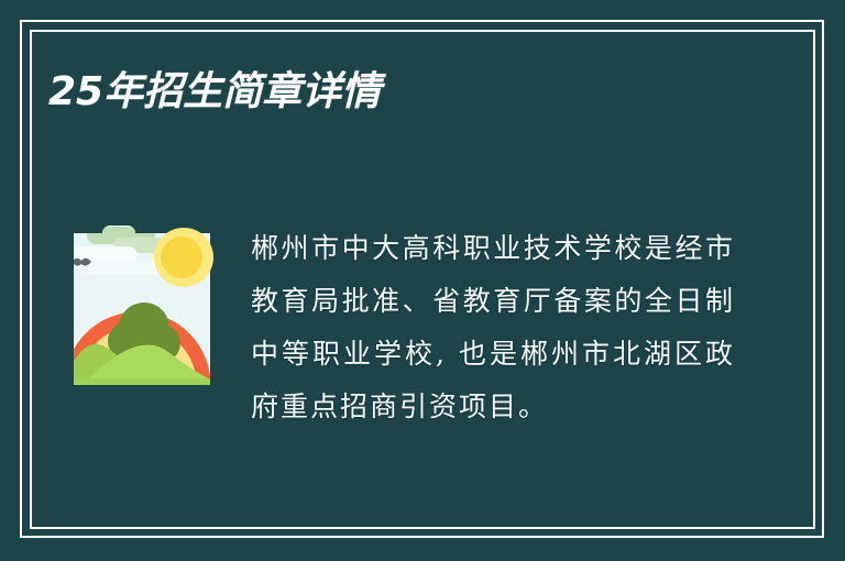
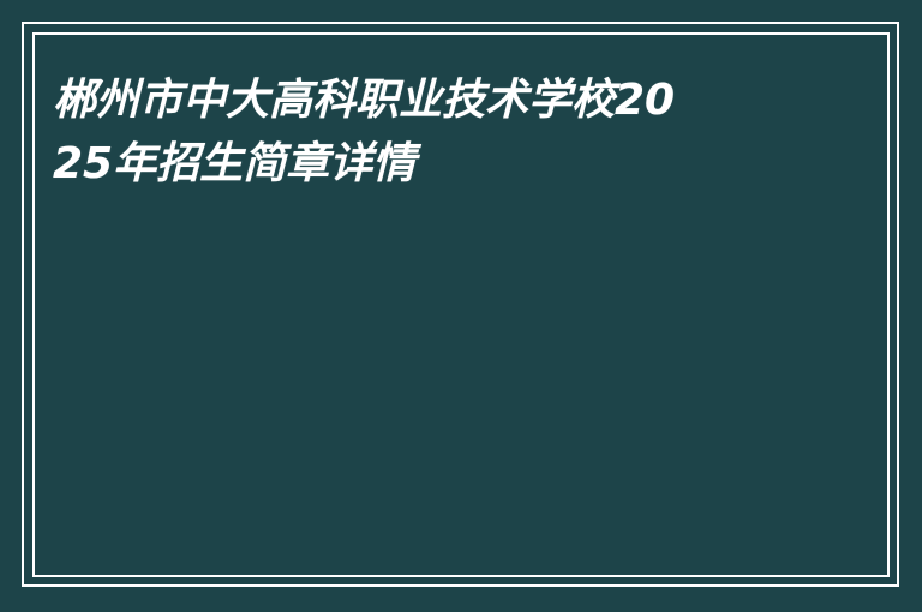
+ 郴州市中大高科职业技术学校20
  25年招生简章详情
- 郴州市中大高科职业技术学校是经市教育局批准、省教育厅备案的全日制中等职业学校, 也是郴州市北湖区政府重点招商引资项目。
